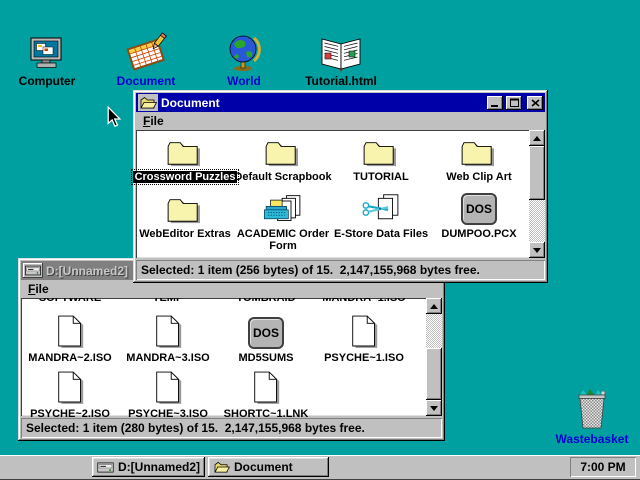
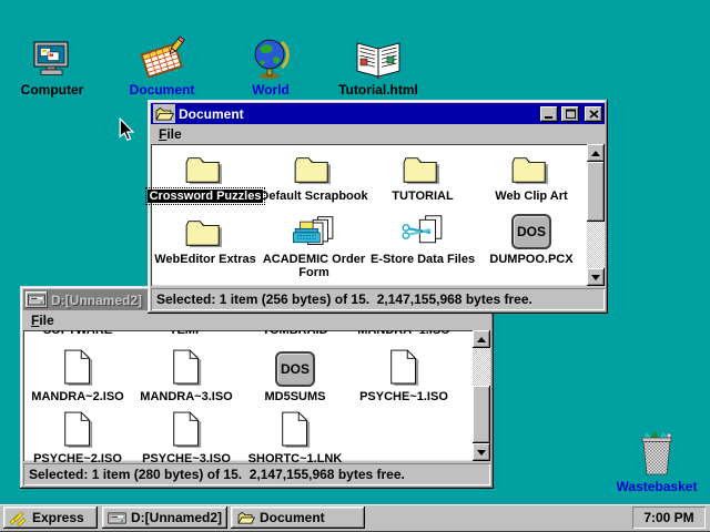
  Computer
  Document
  World
  Tutorial.html
  D:[Unnamed2]
  File
  SOFTWARE
  TEMP
  TOMBRAID
  MANDRA~1.ISO
  MANDRA~2.ISO
  MANDRA~3.ISO
  DOS
  MD5SUMS
  PSYCHE~1.ISO
  PSYCHE~2.ISO
  PSYCHE~3.ISO
  SHORTC~1.LNK
  Selected: 1 item (280 bytes) of 15. 2,147,155,968 bytes free.
  Document
  File
  Crossword Puzzles
  Default Scrapbook
  TUTORIAL
  Web Clip Art
  WebEditor Extras
  ACADEMIC Order Form
  E-Store Data Files
  DOS
  DUMPOO.PCX
  Selected: 1 item (256 bytes) of 15. 2,147,155,968 bytes free.
  Wastebasket
+ Express
  D:[Unnamed2]
  Document
  7:00 PM
